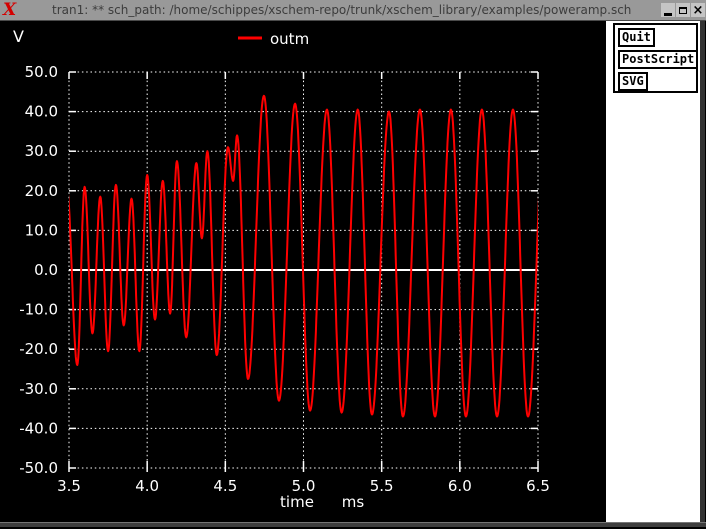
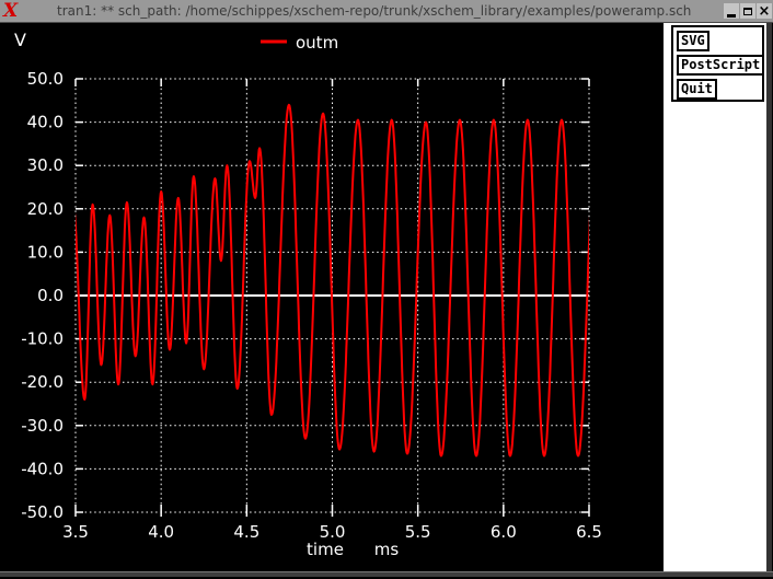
  X
  tran1: ** sch_path: /home/schippes/xschem-repo/trunk/xschem_library/examples/poweramp.sch
  ×
  V
  time
  ms
  outm
  50.0
  40.0
  30.0
  20.0
  10.0
  0.0
  -10.0
  -20.0
  -30.0
  -40.0
  -50.0
  3.5
  4.0
  4.5
  5.0
  5.5
  6.0
  6.5
- Quit
+ SVG
  PostScript
- SVG
+ Quit
